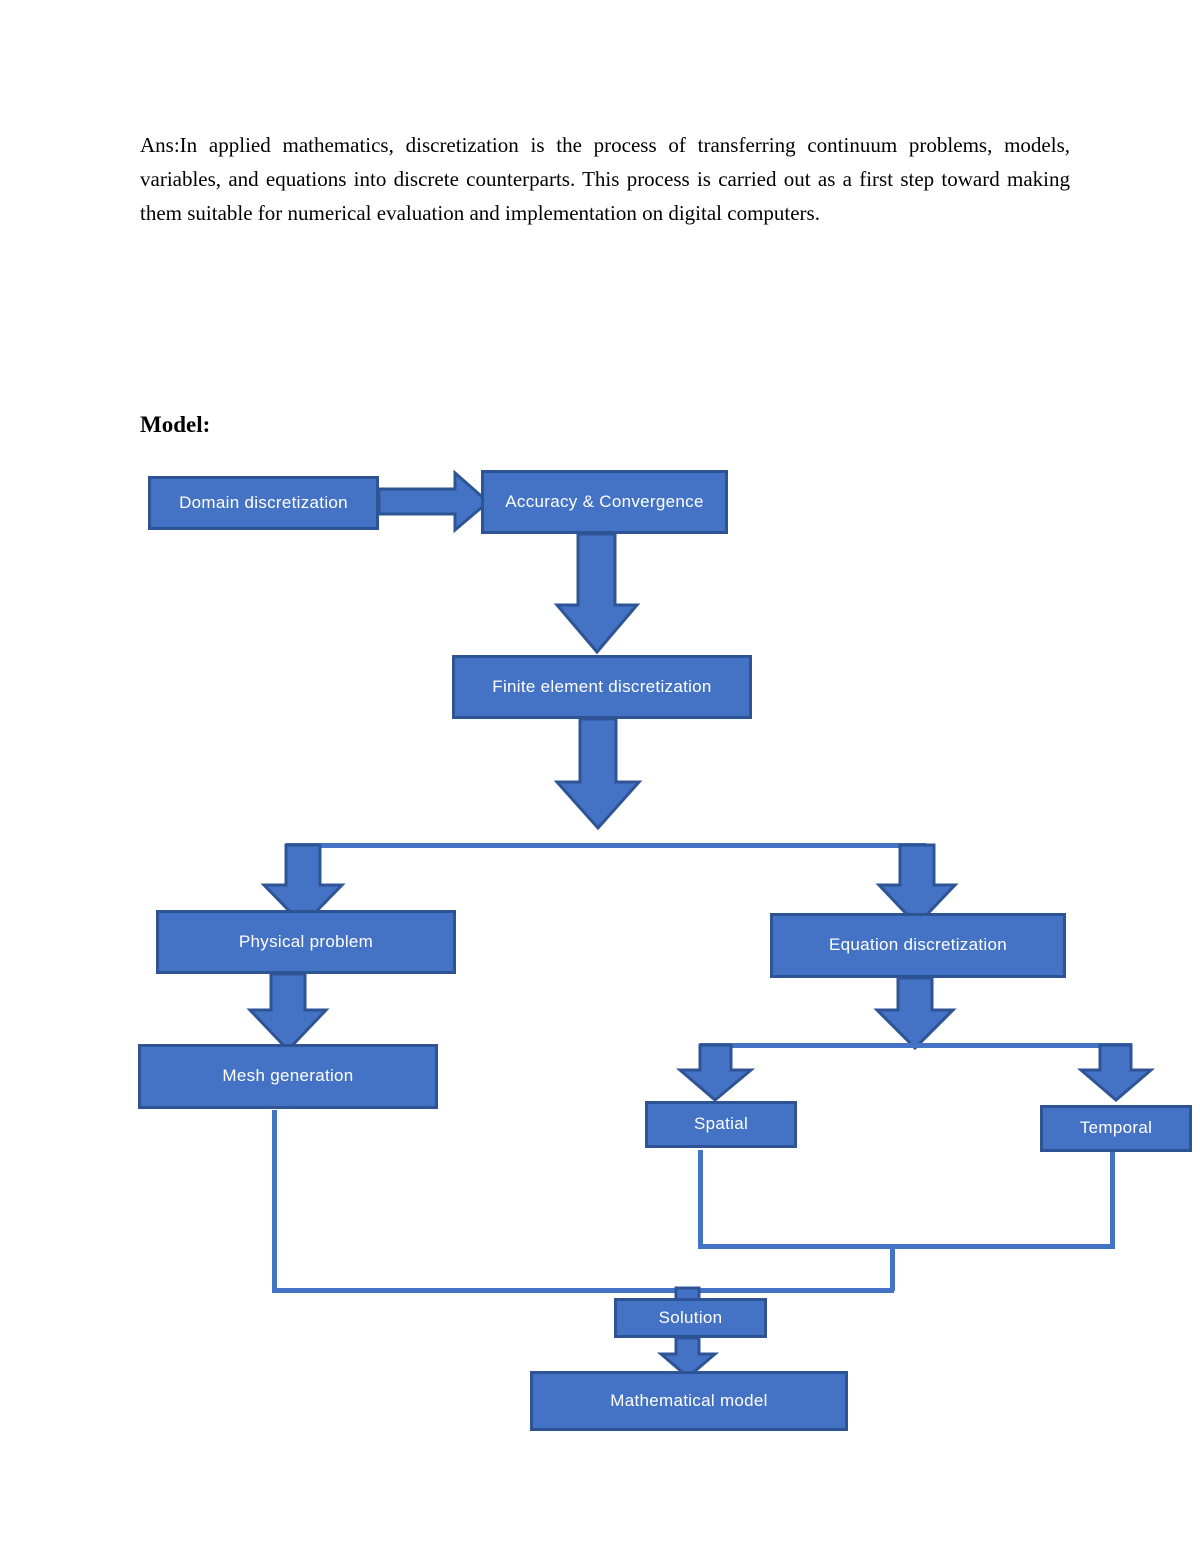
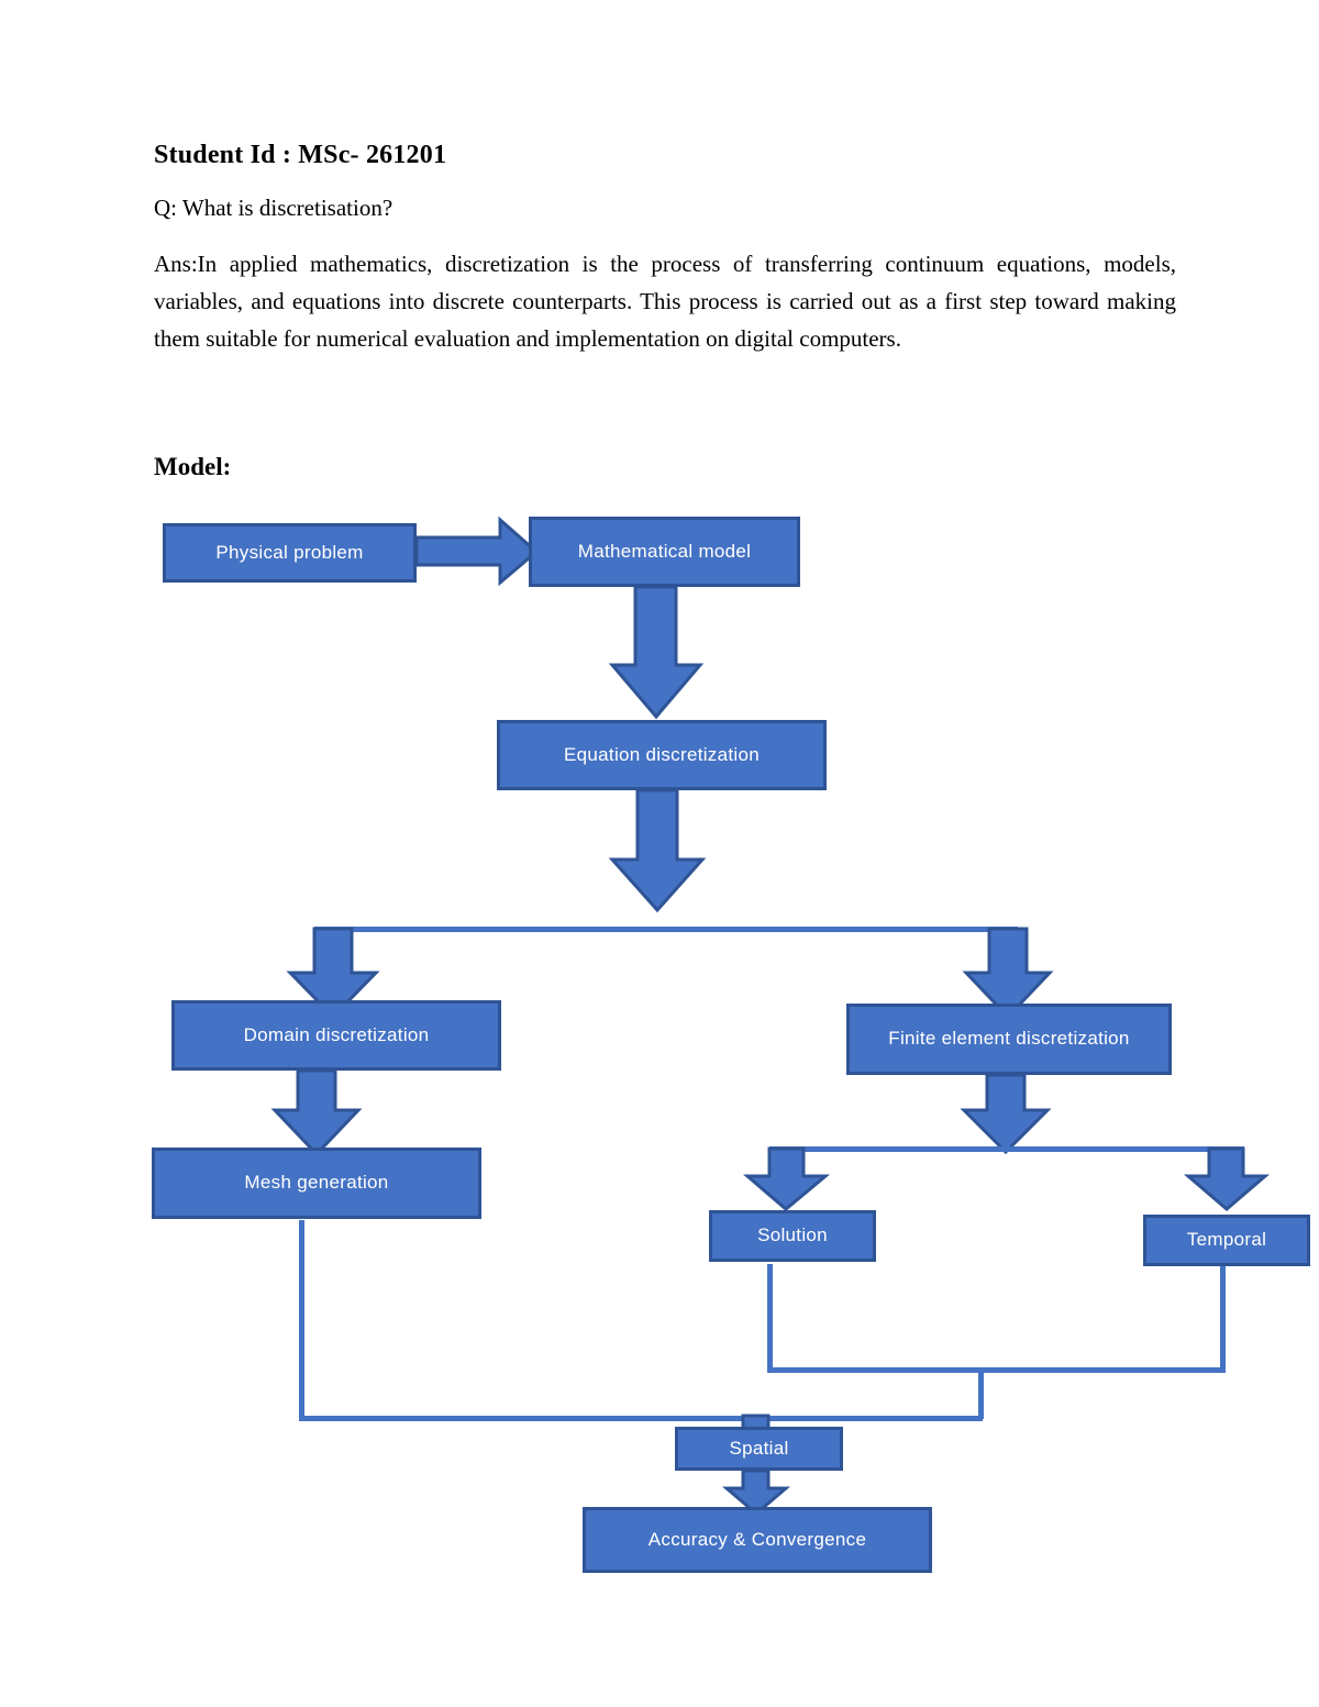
+ Student Id : MSc- 261201
+ Q: What is discretisation?
- Ans:In applied mathematics, discretization is the process of transferring continuum problems, models, variables, and equations into discrete counterparts. This process is carried out as a first step toward making them suitable for numerical evaluation and implementation on digital computers.
+ Ans:In applied mathematics, discretization is the process of transferring continuum equations, models, variables, and equations into discrete counterparts. This process is carried out as a first step toward making them suitable for numerical evaluation and implementation on digital computers.
  Model:
- Domain discretization
+ Physical problem
- Accuracy & Convergence
+ Mathematical model
- Finite element discretization
+ Equation discretization
- Physical problem
+ Domain discretization
- Equation discretization
+ Finite element discretization
  Mesh generation
- Spatial
+ Solution
  Temporal
- Solution
+ Spatial
- Mathematical model
+ Accuracy & Convergence
